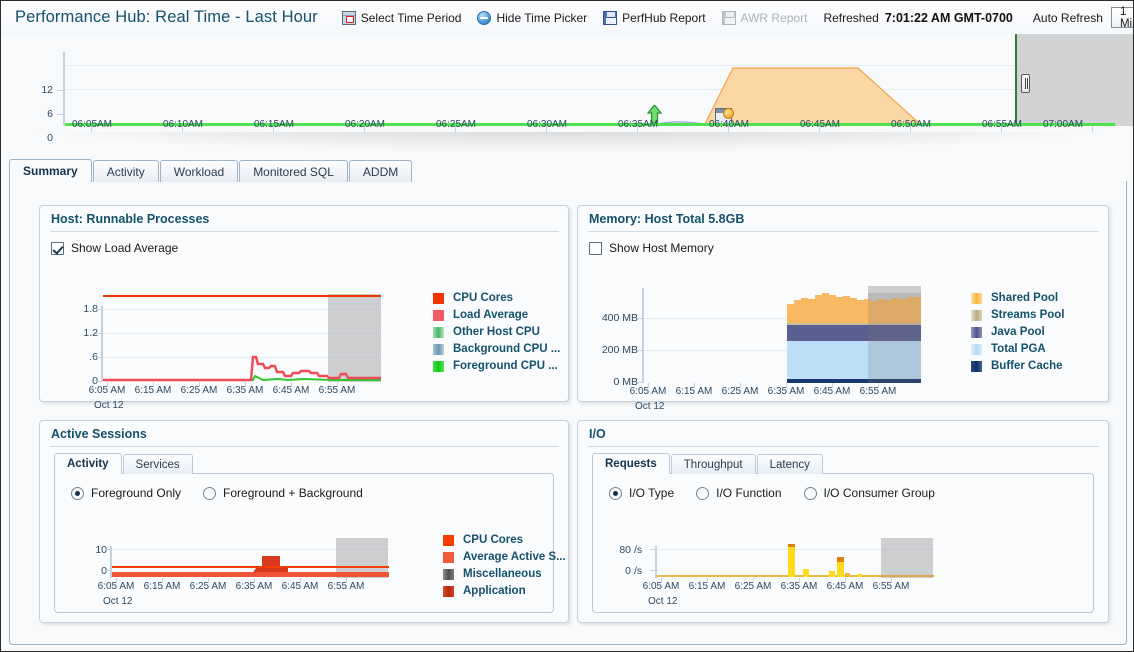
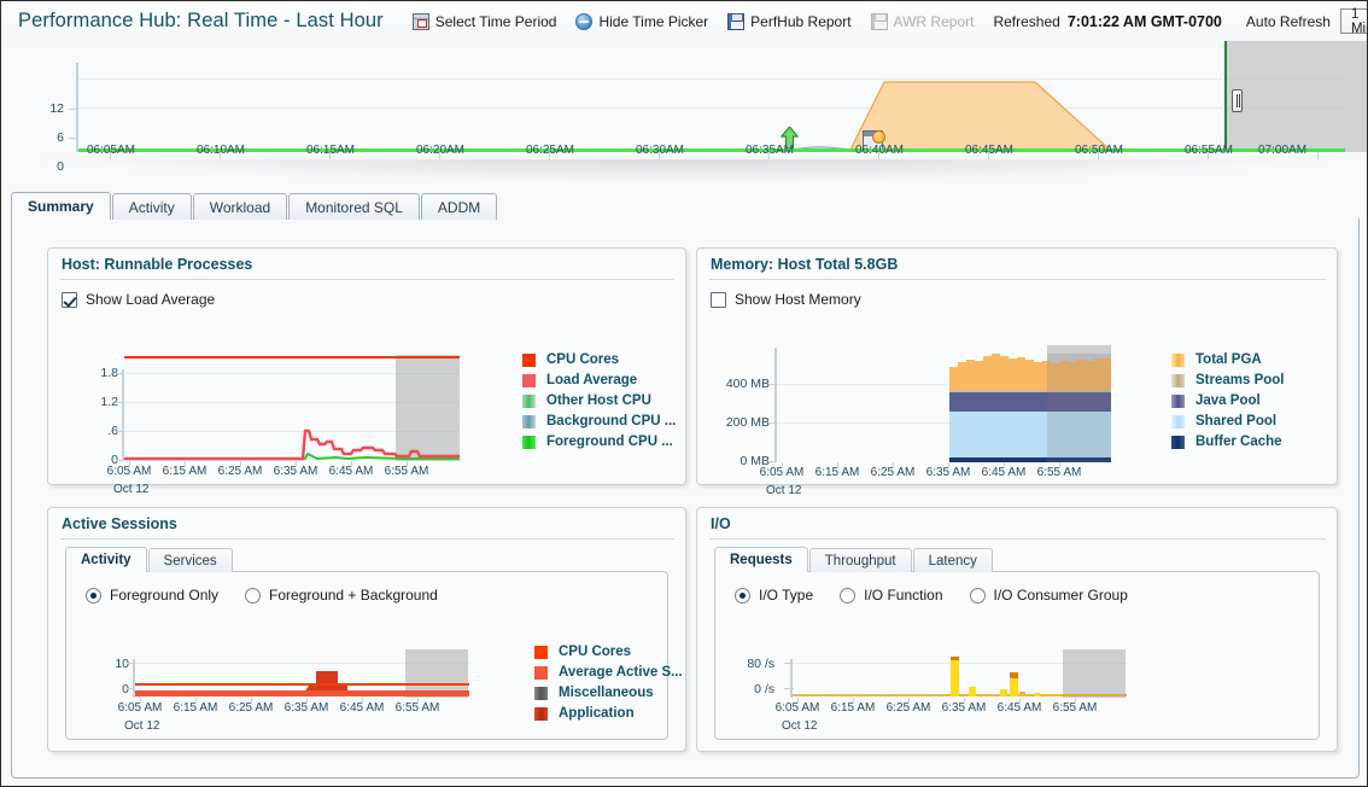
  Performance Hub: Real Time - Last Hour
  Select Time Period
  Hide Time Picker
  PerfHub Report
  AWR Report
  Refreshed
  7:01:22 AM GMT-0700
  Auto Refresh
  12
  6
  06:05AM
  06:10AM
  06:15AM
  06:20AM
  06:25AM
  06:30AM
  06:35AM
  06:40AM
  06:45AM
  06:50AM
  06:55AM
  07:00AM
  Summary
  Activity
  Workload
  Monitored SQL
  ADDM
  Host: Runnable Processes
  Show Load Average
  6:05 AM
  6:15 AM
  6:25 AM
  6:35 AM
  6:45 AM
  6:55 AM
  Oct 12
  CPU Cores
  Load Average
  Other Host CPU
  Background CPU ...
  Foreground CPU ...
  Memory: Host Total 5.8GB
  Show Host Memory
  400 MB
  200 MB
  0 MB
  6:05 AM
  6:15 AM
  6:25 AM
  6:35 AM
  6:45 AM
  6:55 AM
  Oct 12
- Shared Pool
+ Total PGA
  Streams Pool
  Java Pool
- Total PGA
+ Shared Pool
  Buffer Cache
  Active Sessions
  Activity
  Services
  Foreground Only
  Foreground + Background
  10
  0
  6:05 AM
  6:15 AM
  6:25 AM
  6:35 AM
  6:45 AM
  6:55 AM
  Oct 12
  CPU Cores
  Average Active S...
  Miscellaneous
  Application
  I/O
  Requests
  Throughput
  Latency
  I/O Type
  I/O Function
  I/O Consumer Group
  80
  /s
  0
  /s
  6:05 AM
  6:15 AM
  6:25 AM
  6:35 AM
  6:45 AM
  6:55 AM
  Oct 12
